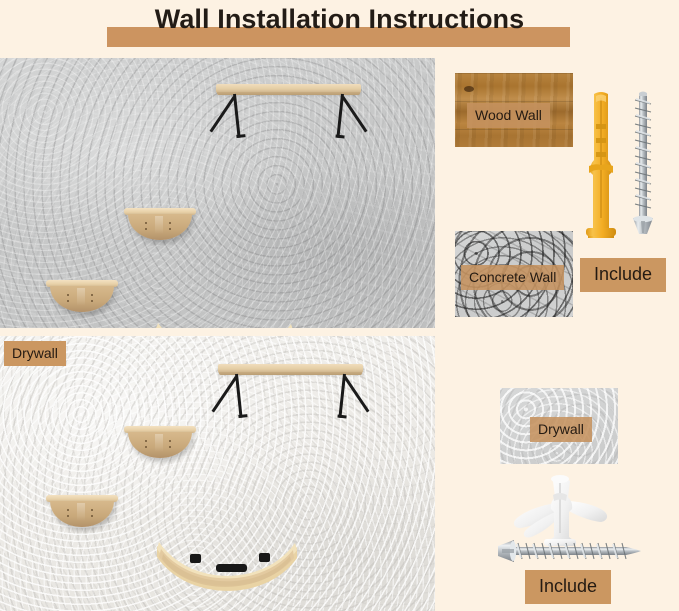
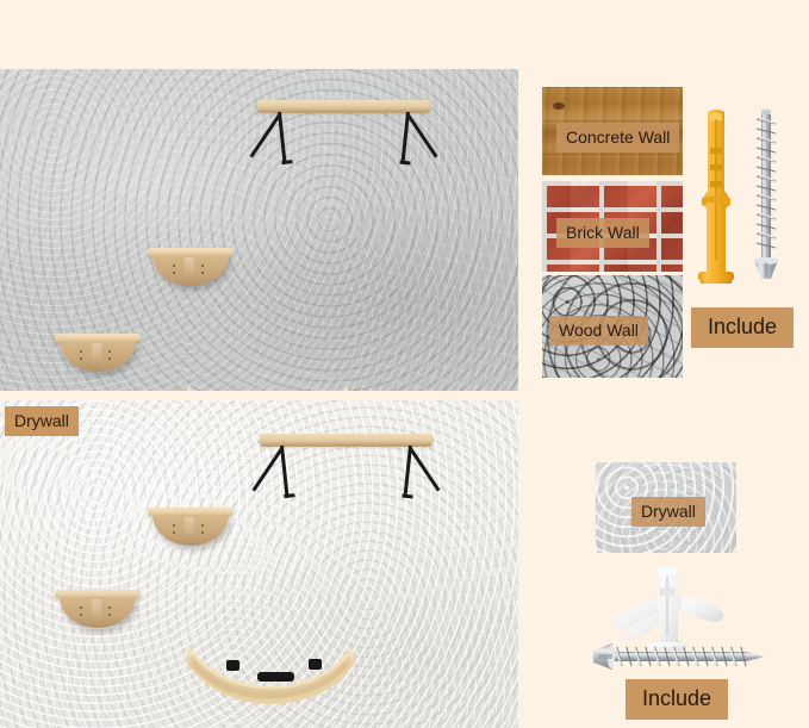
- Wall Installation Instructions
  Drywall
- Wood Wall
+ Concrete Wall
+ Brick Wall
- Concrete Wall
+ Wood Wall
  Include
  Drywall
  Include
